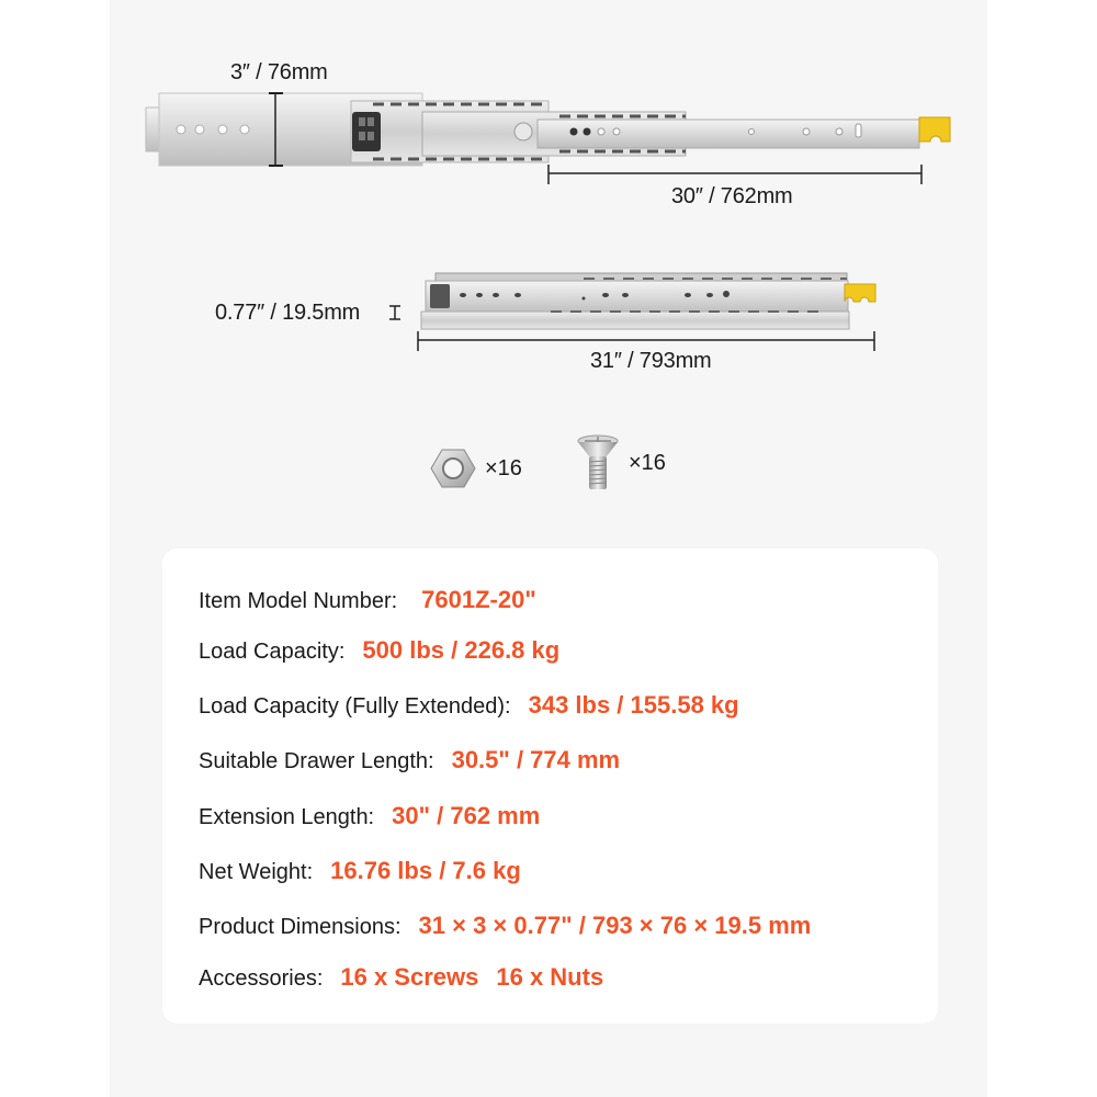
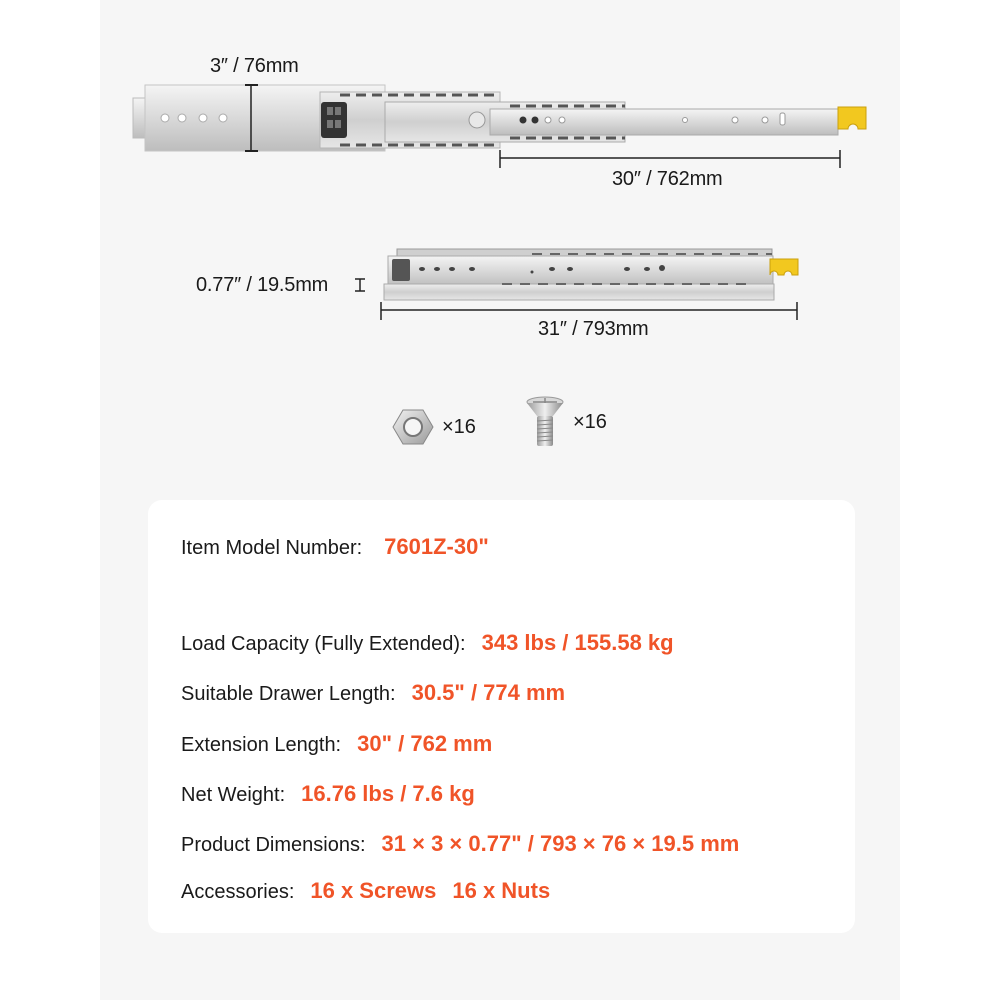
  3″ / 76mm
  30″ / 762mm
  0.77″ / 19.5mm
  31″ / 793mm
  ×16
  ×16
  Item Model Number:
- 7601Z-20"
+ 7601Z-30"
- Load Capacity:
- 500 lbs / 226.8 kg
  Load Capacity (Fully Extended):
  343 lbs / 155.58 kg
  Suitable Drawer Length:
  30.5" / 774 mm
  Extension Length:
  30" / 762 mm
  Net Weight:
  16.76 lbs / 7.6 kg
  Product Dimensions:
  31 × 3 × 0.77" / 793 × 76 × 19.5 mm
  Accessories:
  16 x Screws
  16 x Nuts
